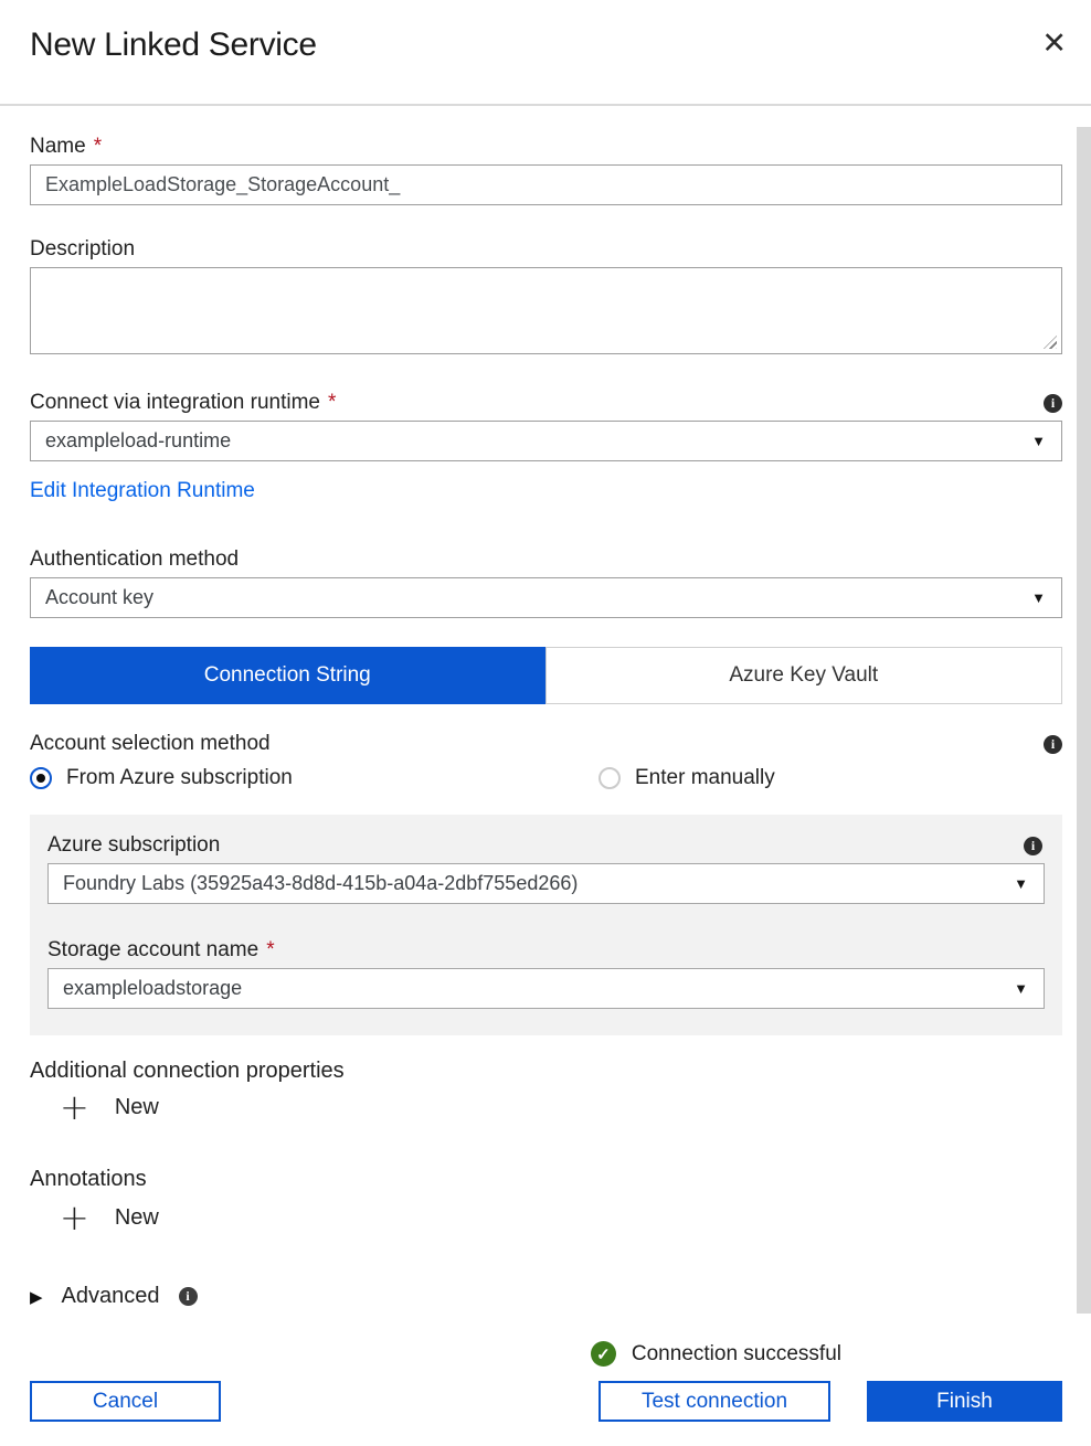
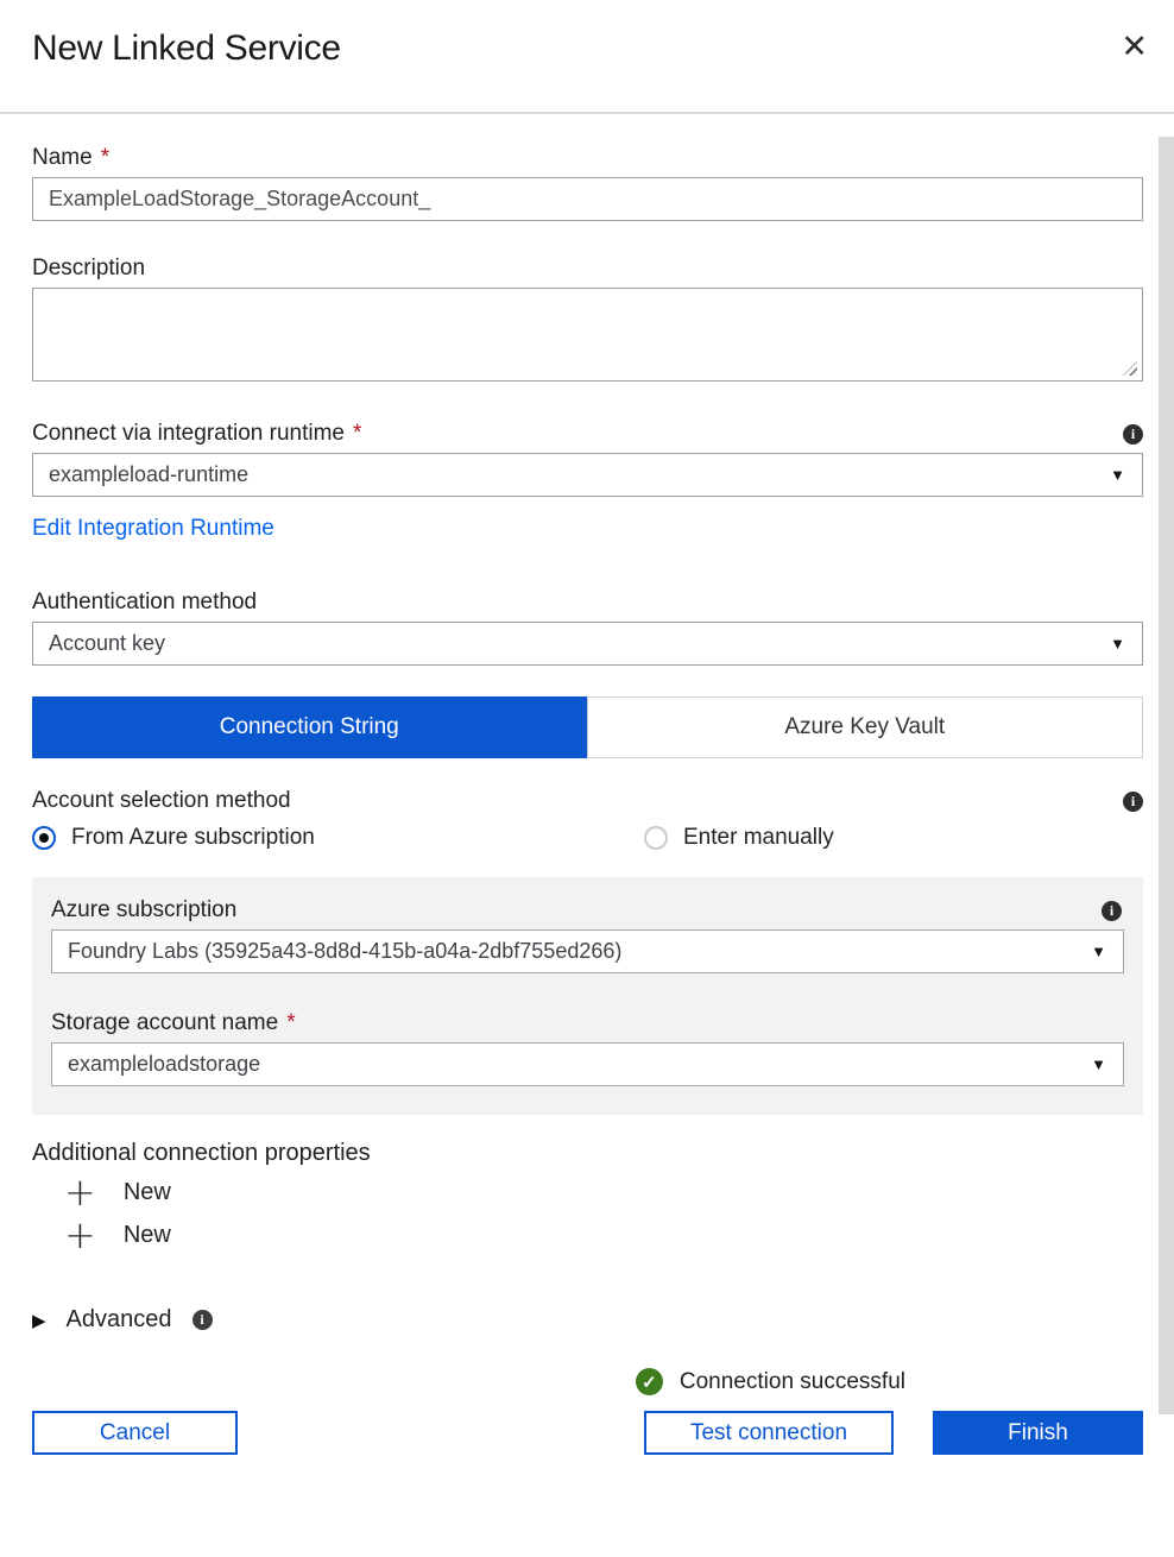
  New Linked Service
  ✕
  Name
  *
  ExampleLoadStorage_StorageAccount_
  Description
  Connect via integration runtime
  *
  i
  exampleload-runtime
  ▼
  Edit Integration Runtime
  Authentication method
  Account key
  ▼
  Connection String
  Azure Key Vault
  Account selection method
  i
  From Azure subscription
  Enter manually
  Azure subscription
  i
  Foundry Labs (35925a43-8d8d-415b-a04a-2dbf755ed266)
  ▼
  Storage account name
  *
  exampleloadstorage
  ▼
  Additional connection properties
  +
  New
- Annotations
  +
  New
  ▶
  Advanced
  i
  ✓
  Connection successful
  Cancel
  Test connection
  Finish
